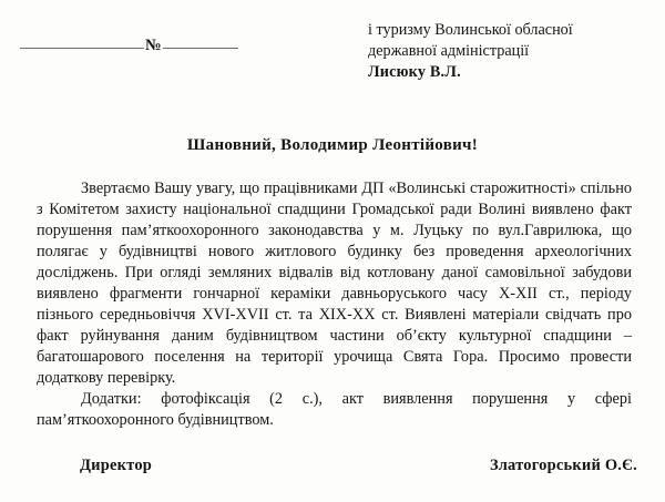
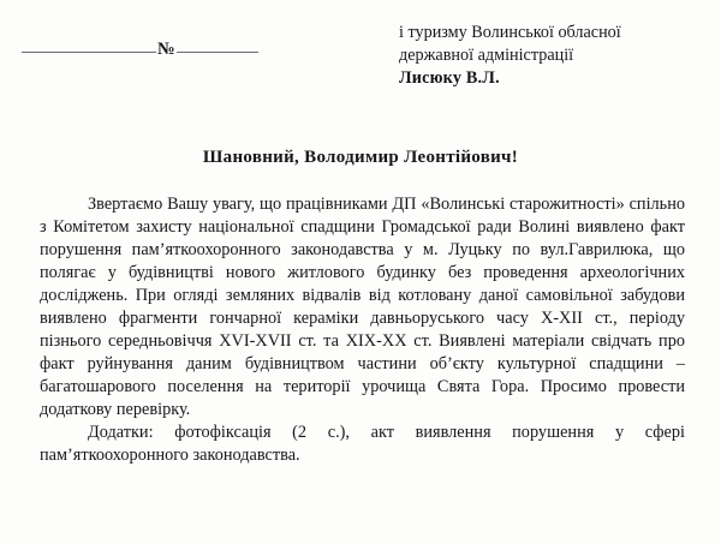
  №
  і туризму Волинської обласної
  державної адміністрації
  Лисюку В.Л.
  Шановний, Володимир Леонтійович!
  Звертаємо Вашу увагу, що працівниками ДП «Волинські старожитності» спільно з Комітетом захисту національної спадщини Громадської ради Волині виявлено факт порушення пам’яткоохоронного законодавства у м. Луцьку по вул.Гаврилюка, що полягає у будівництві нового житлового будинку без проведення археологічних досліджень. При огляді земляних відвалів від котловану даної самовільної забудови виявлено фрагменти гончарної кераміки давньоруського часу X-XII ст., періоду пізнього середньовіччя XVI-XVII ст. та XIX-XX ст. Виявлені матеріали свідчать про факт руйнування даним будівництвом частини об’єкту культурної спадщини – багатошарового поселення на території урочища Свята Гора. Просимо провести додаткову перевірку.
- Додатки: фотофіксація (2 с.), акт виявлення порушення у сфері пам’яткоохоронного будівництвом.
+ Додатки: фотофіксація (2 с.), акт виявлення порушення у сфері пам’яткоохоронного законодавства.
- Директор
- Златогорський О.Є.
